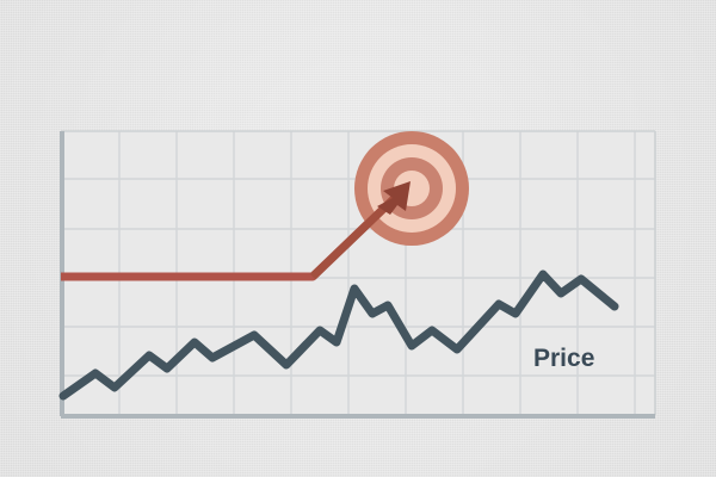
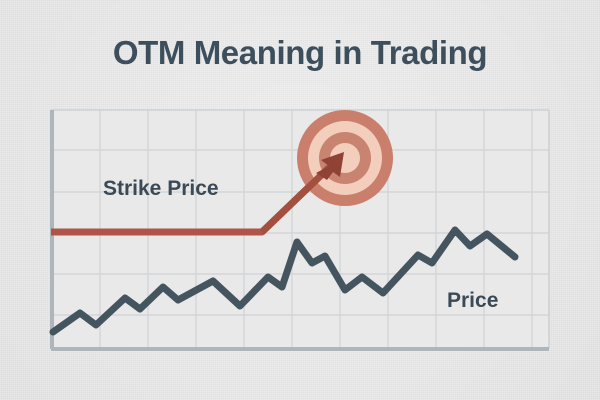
+ OTM Meaning in Trading
+ Strike Price
  Price
